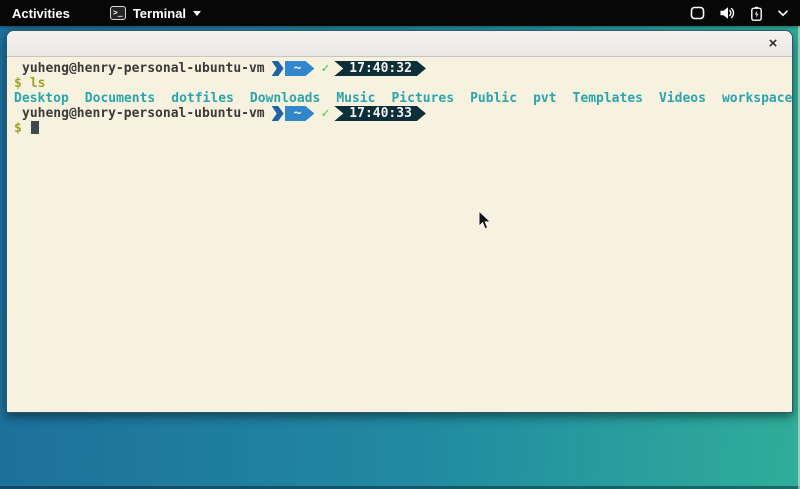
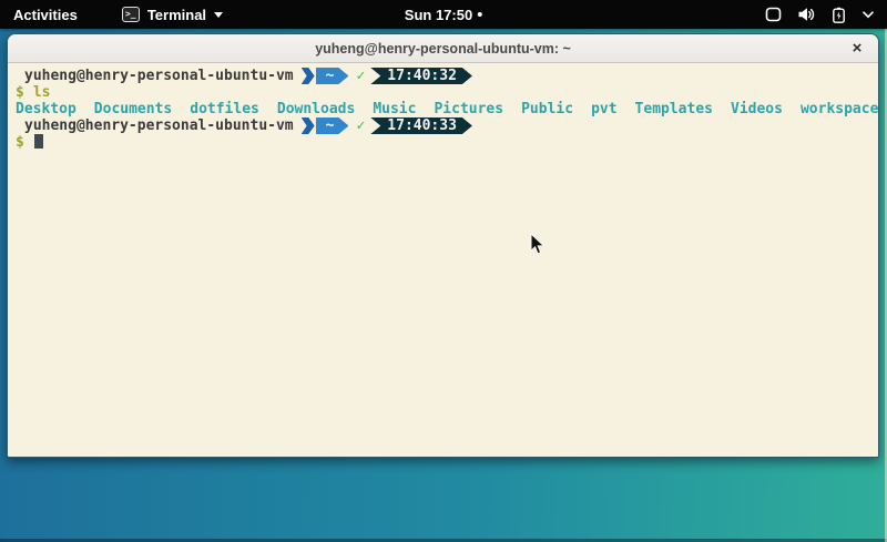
  Activities
  >_
  Terminal
+ Sun 17:50
+ yuheng@henry-personal-ubuntu-vm: ~
  ×
  yuheng@henry-personal-ubuntu-vm
  ~
  ✓
  17:40:32
  $ ls
  Desktop Documents dotfiles Downloads Music Pictures Public pvt Templates Videos workspace
  yuheng@henry-personal-ubuntu-vm
  ~
  ✓
  17:40:33
  $
